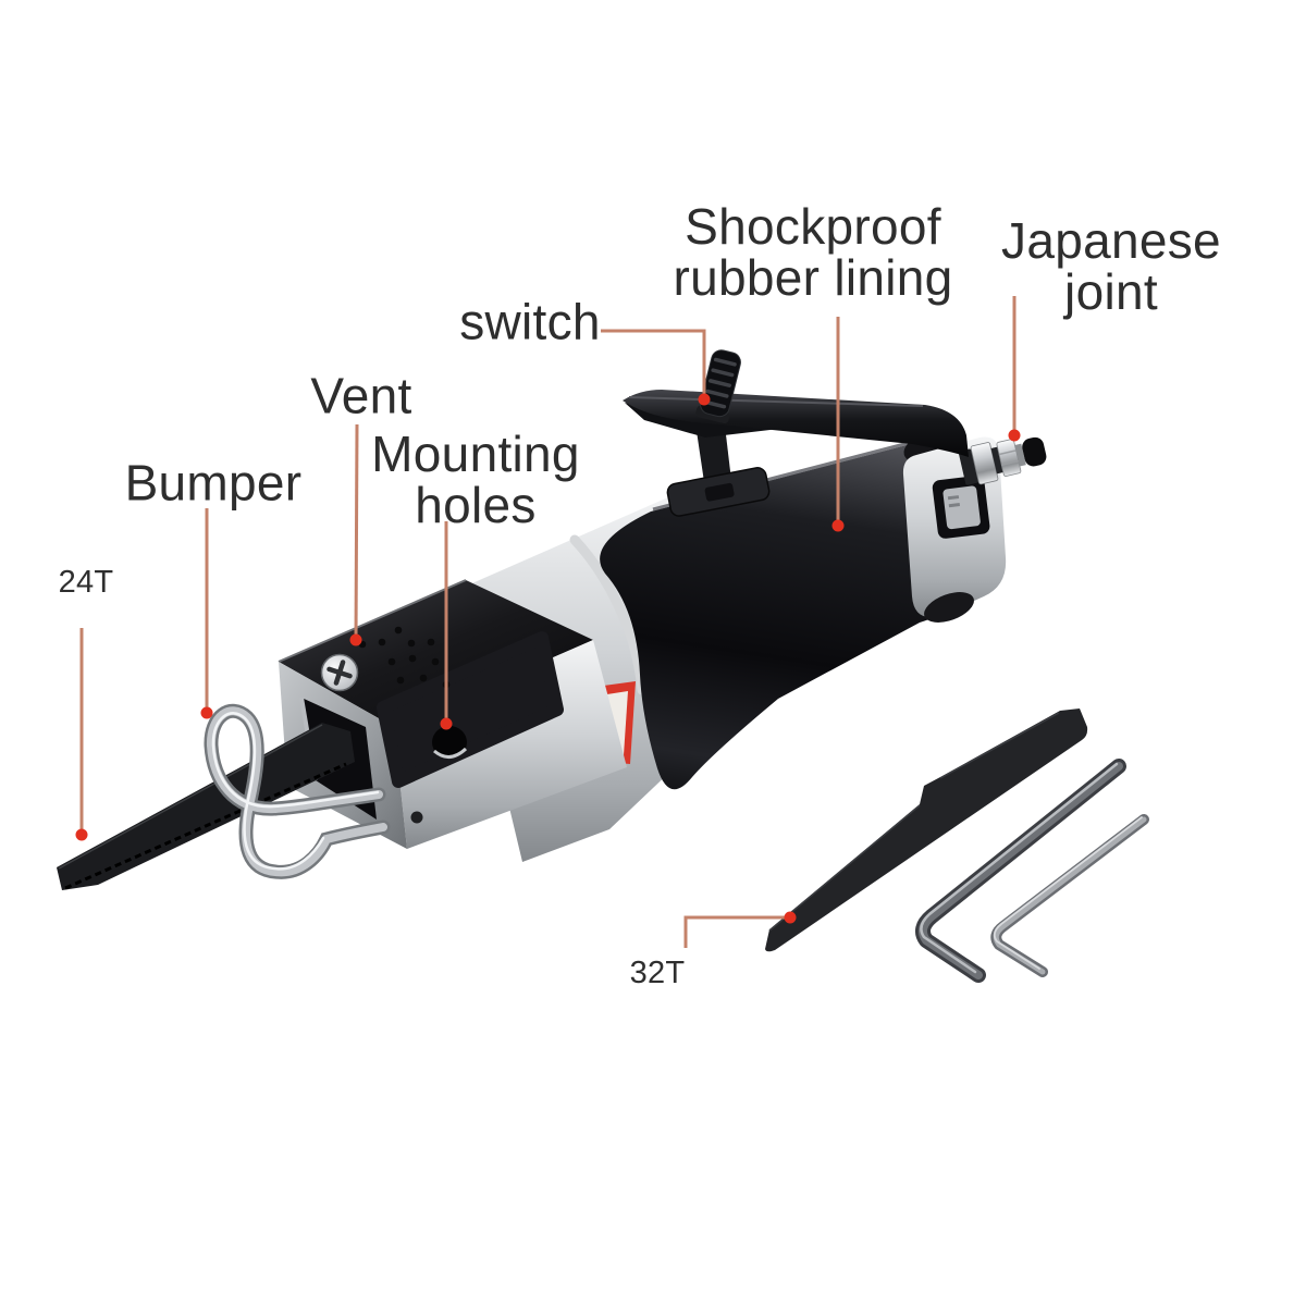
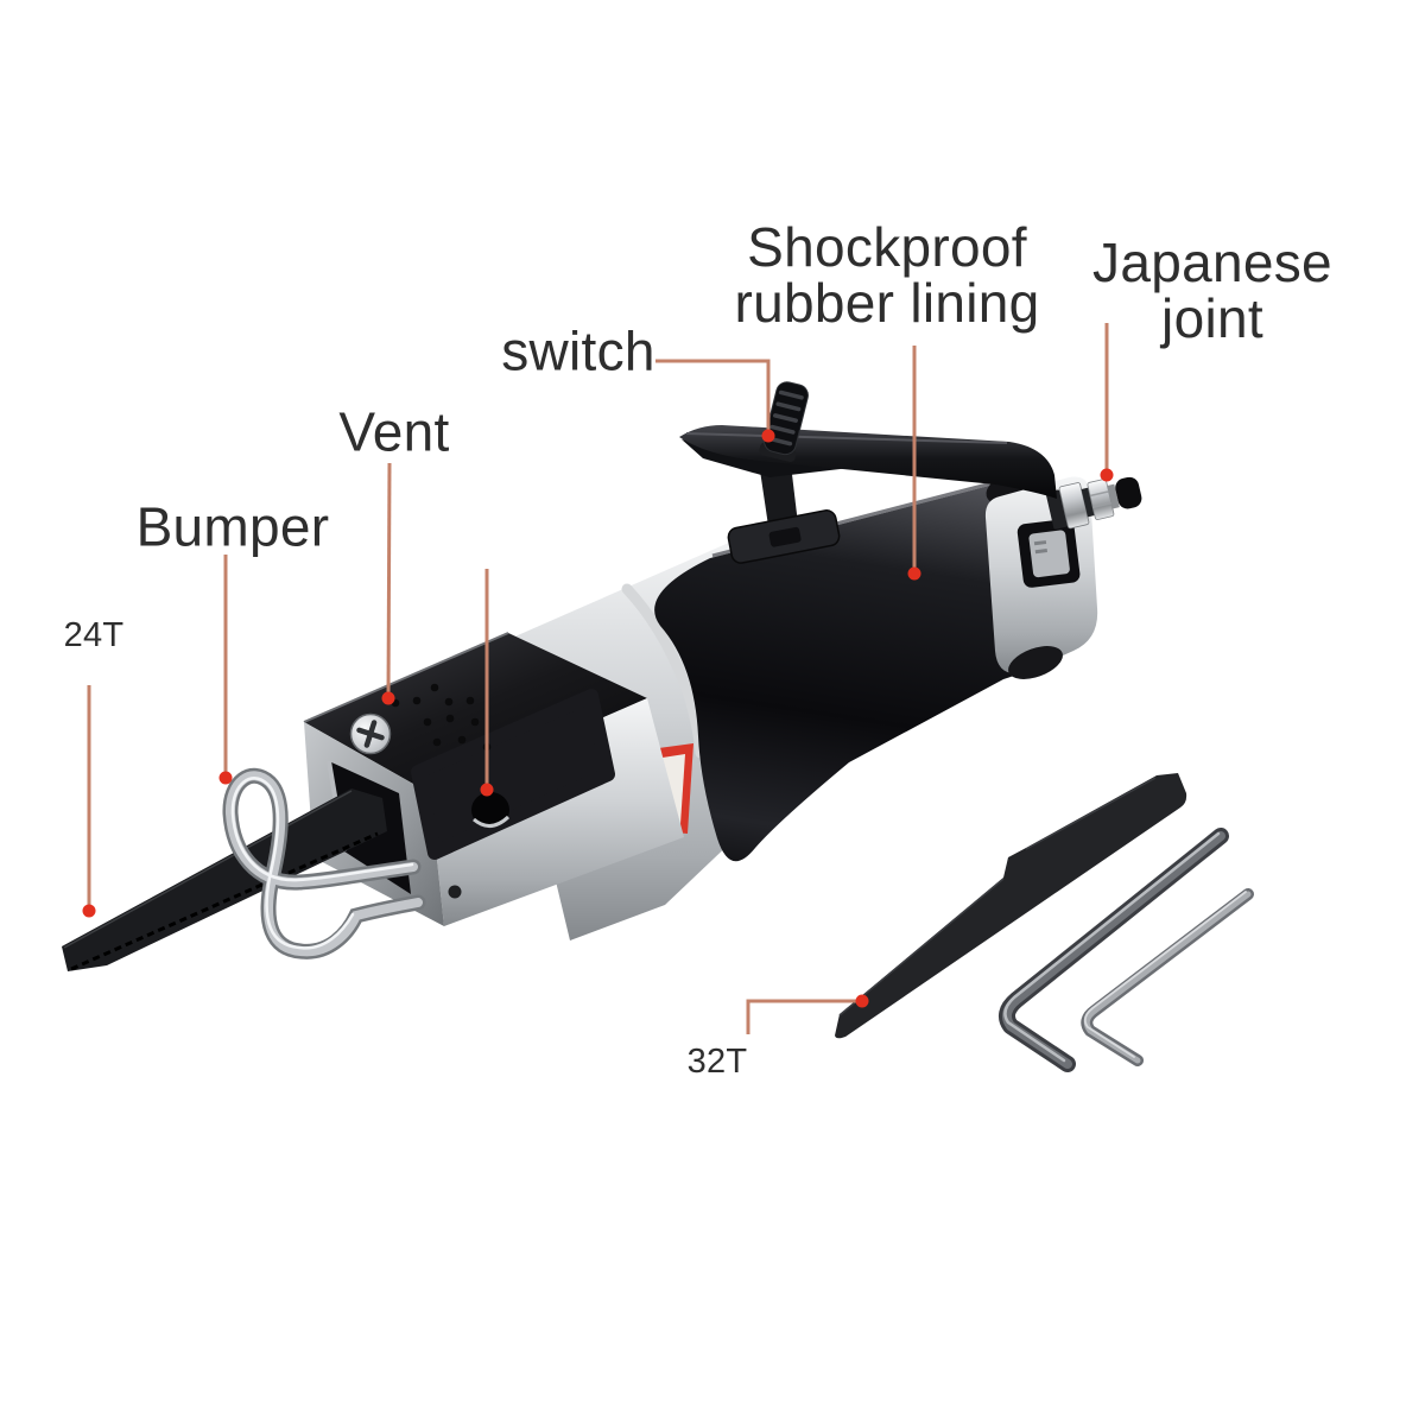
  Shockproof
  rubber lining
  Japanese joint
  switch
  Vent
- Mounting
- holes
  Bumper
  24T
  32T
